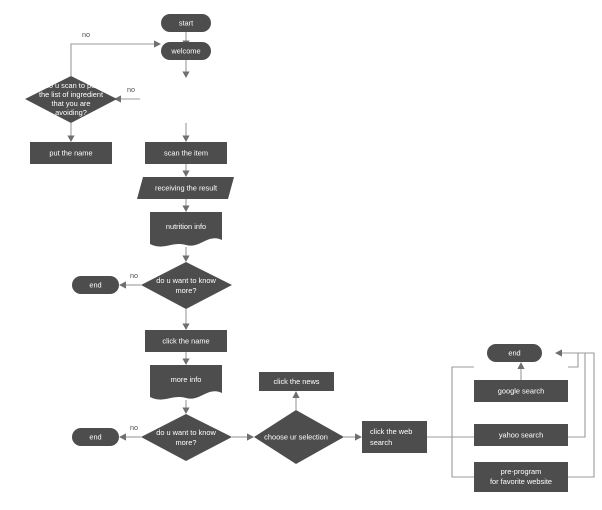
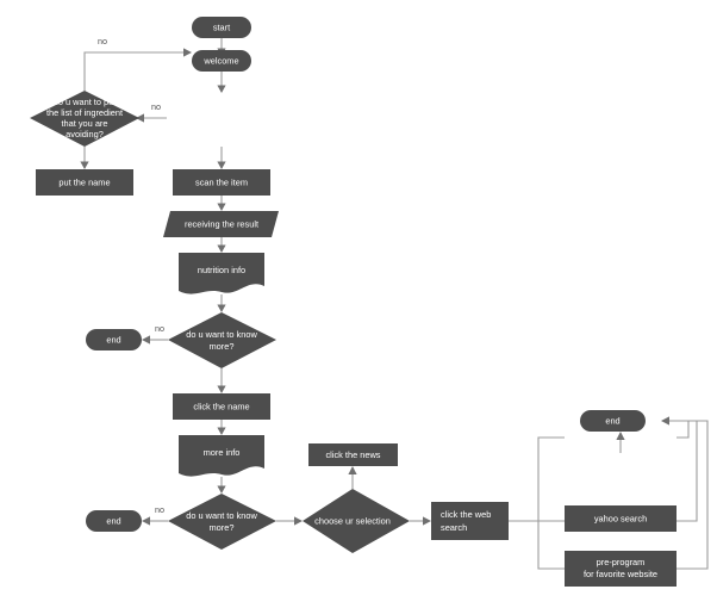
  no
  no
  no
  no
  start
  welcome
- do u scan to put
+ do u want to put
  the list of ingredient
  that you are
  avoiding?
  put the name
  scan the item
  receiving the result
  nutrition info
  do u want to know
  more?
  end
  click the name
  more info
  do u want to know
  more?
  end
  choose ur selection
  click the news
  click the web
  search
- google search
  yahoo search
  pre-program
  for favorite website
  end
